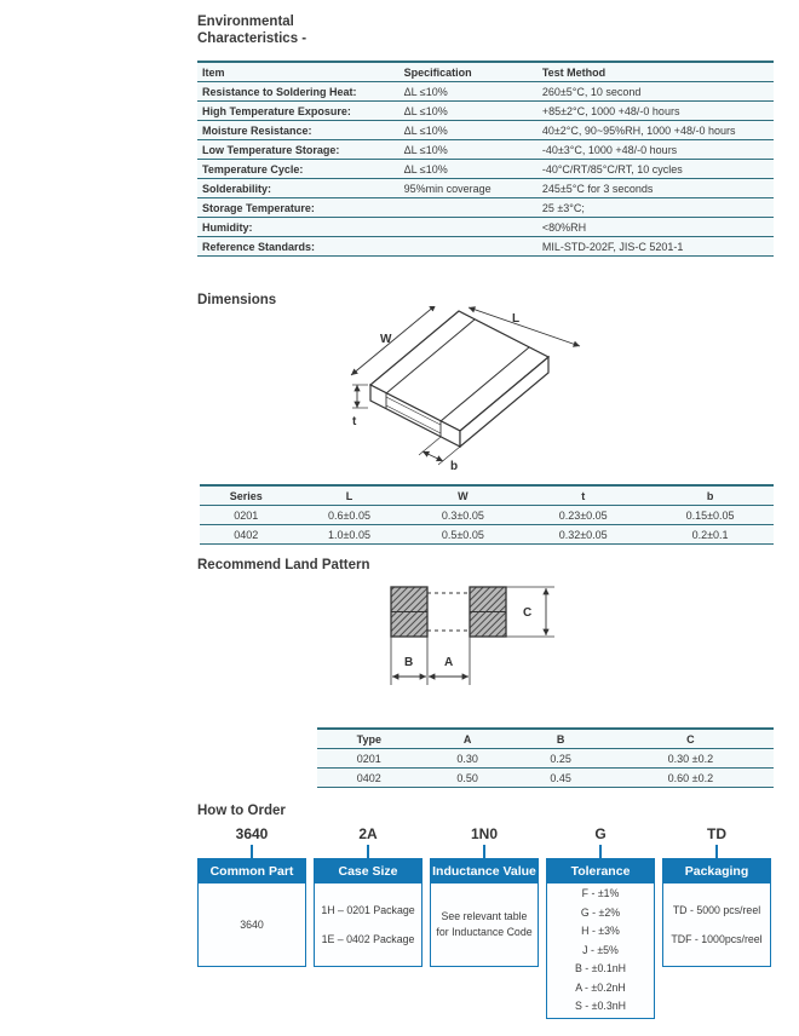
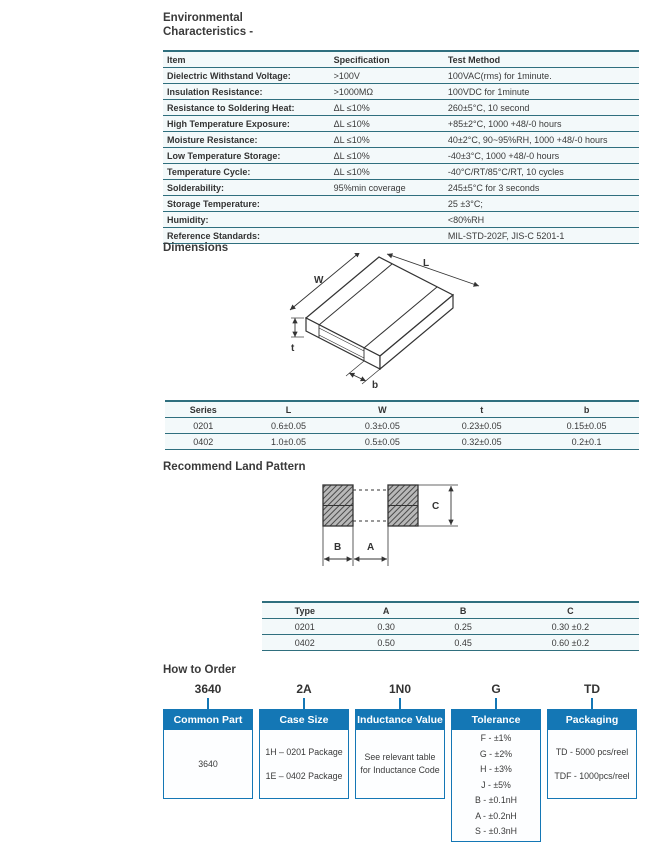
  Environmental
  Characteristics -
  Item	Specification	Test Method
+ Dielectric Withstand Voltage:	>100V	100VAC(rms) for 1minute.
+ Insulation Resistance:	>1000MΩ	100VDC for 1minute
  Resistance to Soldering Heat:	ΔL ≤10%	260±5°C, 10 second
  High Temperature Exposure:	ΔL ≤10%	+85±2°C, 1000 +48/-0 hours
  Moisture Resistance:	ΔL ≤10%	40±2°C, 90~95%RH, 1000 +48/-0 hours
  Low Temperature Storage:	ΔL ≤10%	-40±3°C, 1000 +48/-0 hours
  Temperature Cycle:	ΔL ≤10%	-40°C/RT/85°C/RT, 10 cycles
  Solderability:	95%min coverage	245±5°C for 3 seconds
  Storage Temperature:		25 ±3°C;
  Humidity:		<80%RH
  Reference Standards:		MIL-STD-202F, JIS-C 5201-1
  Dimensions
  W
  L
  t
  b
  Series	L	W	t	b
  0201	0.6±0.05	0.3±0.05	0.23±0.05	0.15±0.05
  0402	1.0±0.05	0.5±0.05	0.32±0.05	0.2±0.1
  Recommend Land Pattern
  C
  B
  A
  Type	A	B	C
  0201	0.30	0.25	0.30 ±0.2
  0402	0.50	0.45	0.60 ±0.2
  How to Order
  3640
  Common Part
  3640
  2A
  Case Size
  1H – 0201 Package
  1E – 0402 Package
  1N0
  Inductance Value
  See relevant table
  for Inductance Code
  G
  Tolerance
  F - ±1%
  G - ±2%
  H - ±3%
  J - ±5%
  B - ±0.1nH
  A - ±0.2nH
  S - ±0.3nH
  TD
  Packaging
  TD - 5000 pcs/reel
  TDF - 1000pcs/reel
